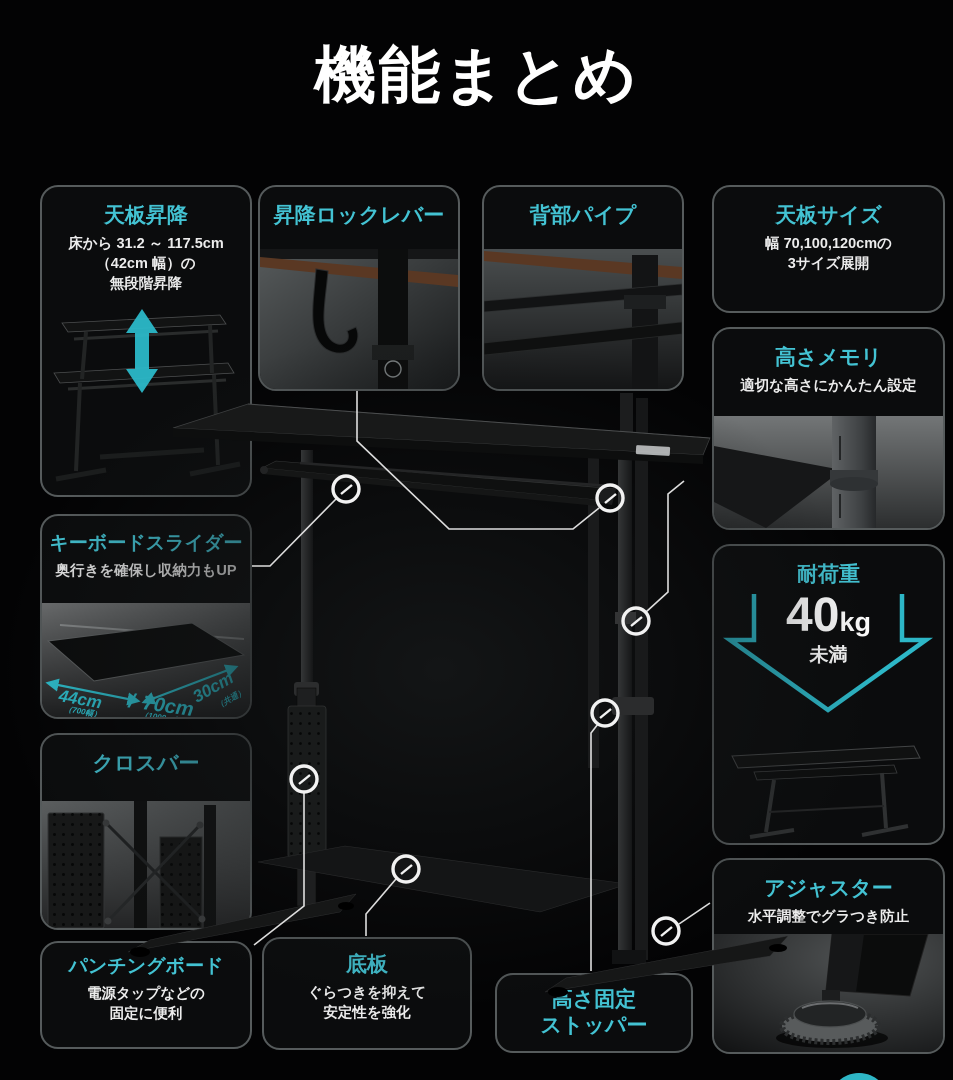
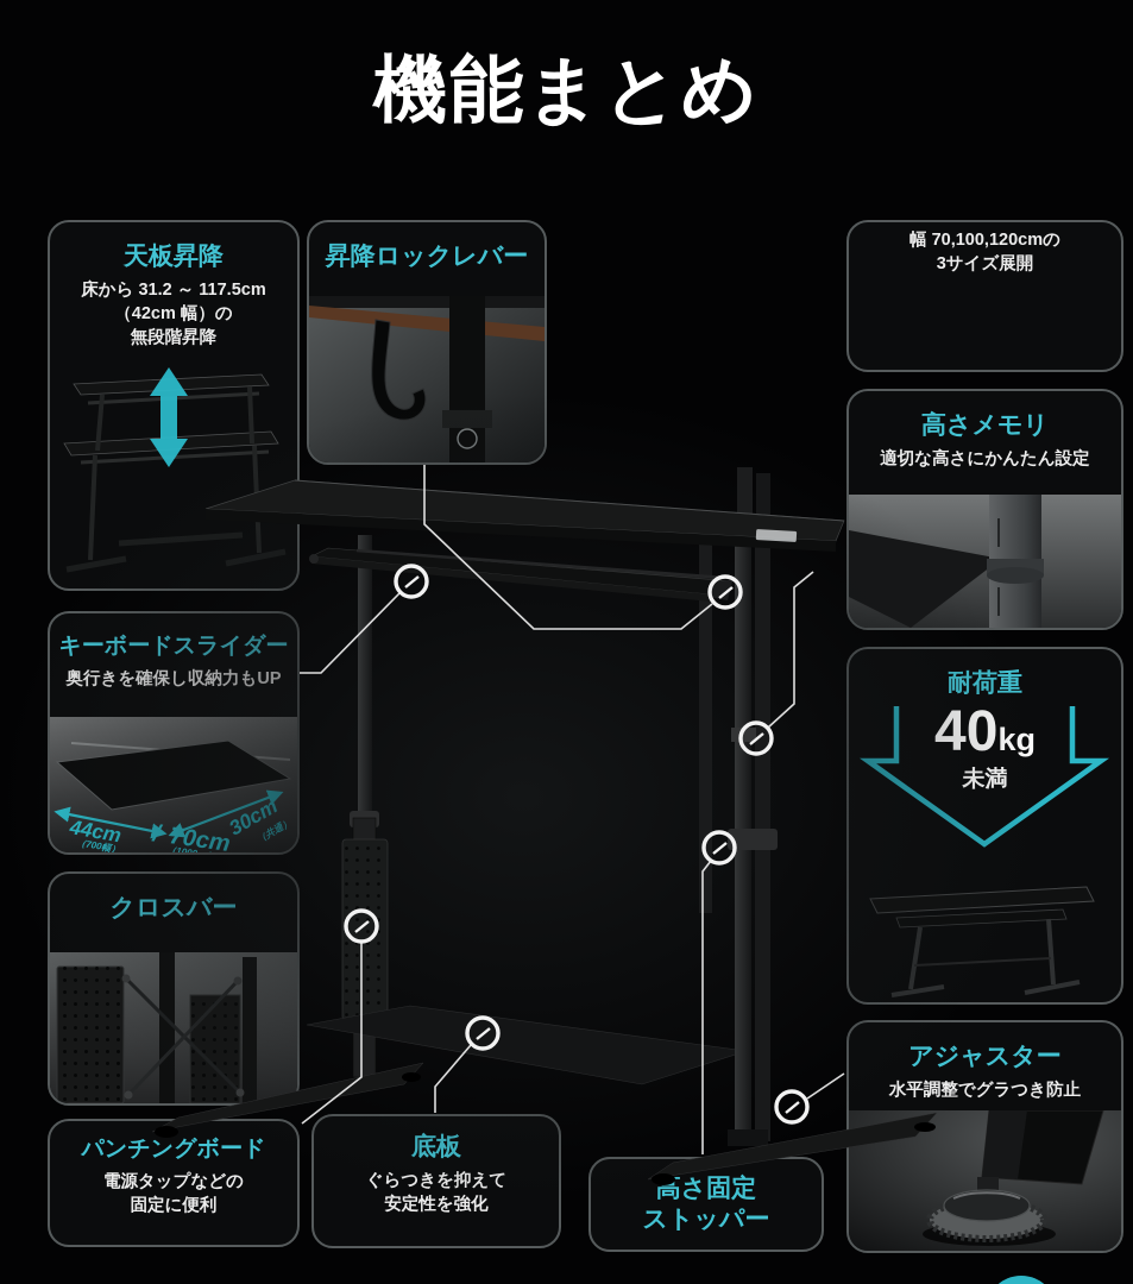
  機能まとめ
  天板昇降
  床から 31.2 ～ 117.5cm
  （42cm 幅）の
  無段階昇降
  昇降ロックレバー
- 背部パイプ
- 天板サイズ
  幅 70,100,120cmの
  3サイズ展開
  高さメモリ
  適切な高さにかんたん設定
  パンチングボード
  電源タップなどの
  固定に便利
  安定性を強化
  高さ固定
  ストッパー
  ジャスター
  水平調整でグラつき防止
